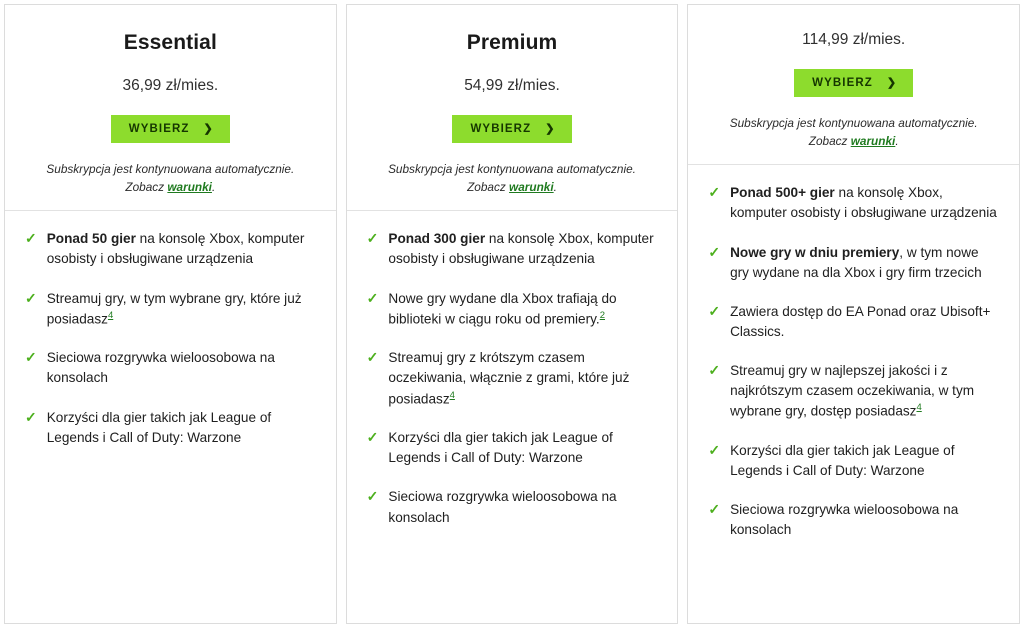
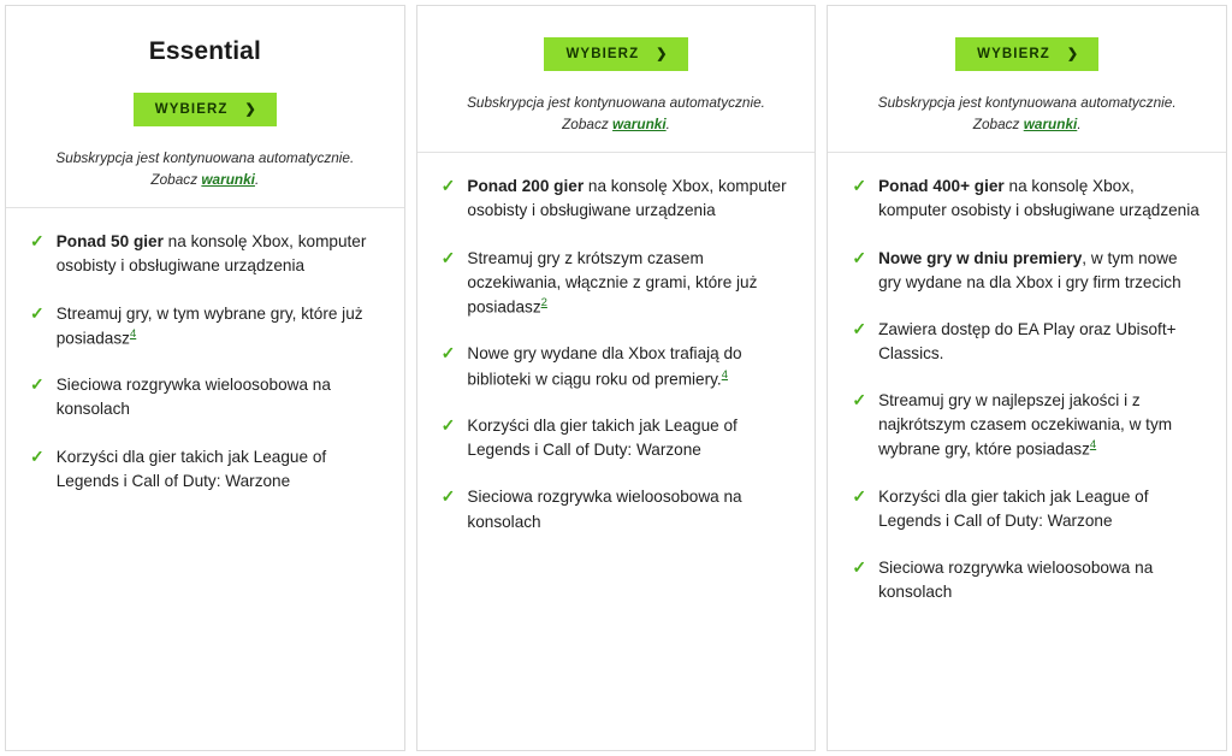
  Essential
- 36,99 zł/mies.
  WYBIERZ
  ❯
  Subskrypcja jest kontynuowana automatycznie.
  Zobacz warunki.
  ✓
  Ponad 50 gier na konsolę Xbox, komputer osobisty i obsługiwane urządzenia
  ✓
  Streamuj gry, w tym wybrane gry, które już posiadasz4
  ✓
  Sieciowa rozgrywka wieloosobowa na konsolach
  ✓
  Korzyści dla gier takich jak League of Legends i Call of Duty: Warzone
- Premium
- 54,99 zł/mies.
  WYBIERZ
  ❯
  Subskrypcja jest kontynuowana automatycznie.
  Zobacz warunki.
  ✓
- Ponad 300 gier na konsolę Xbox, komputer osobisty i obsługiwane urządzenia
+ Ponad 200 gier na konsolę Xbox, komputer osobisty i obsługiwane urządzenia
  ✓
- Nowe gry wydane dla Xbox trafiają do biblioteki w ciągu roku od premiery.2
+ Streamuj gry z krótszym czasem oczekiwania, włącznie z grami, które już posiadasz2
  ✓
- Streamuj gry z krótszym czasem oczekiwania, włącznie z grami, które już posiadasz4
+ Nowe gry wydane dla Xbox trafiają do biblioteki w ciągu roku od premiery.4
  ✓
  Korzyści dla gier takich jak League of Legends i Call of Duty: Warzone
  ✓
  Sieciowa rozgrywka wieloosobowa na konsolach
- 114,99 zł/mies.
  WYBIERZ
  ❯
  Subskrypcja jest kontynuowana automatycznie.
  Zobacz warunki.
  ✓
- Ponad 500+ gier na konsolę Xbox, komputer osobisty i obsługiwane urządzenia
+ Ponad 400+ gier na konsolę Xbox, komputer osobisty i obsługiwane urządzenia
  ✓
  Nowe gry w dniu premiery, w tym nowe gry wydane na dla Xbox i gry firm trzecich
  ✓
- Zawiera dostęp do EA Ponad oraz Ubisoft+ Classics.
+ Zawiera dostęp do EA Play oraz Ubisoft+ Classics.
  ✓
- Streamuj gry w najlepszej jakości i z najkrótszym czasem oczekiwania, w tym wybrane gry, dostęp posiadasz4
+ Streamuj gry w najlepszej jakości i z najkrótszym czasem oczekiwania, w tym wybrane gry, które posiadasz4
  ✓
  Korzyści dla gier takich jak League of Legends i Call of Duty: Warzone
  ✓
  Sieciowa rozgrywka wieloosobowa na konsolach
